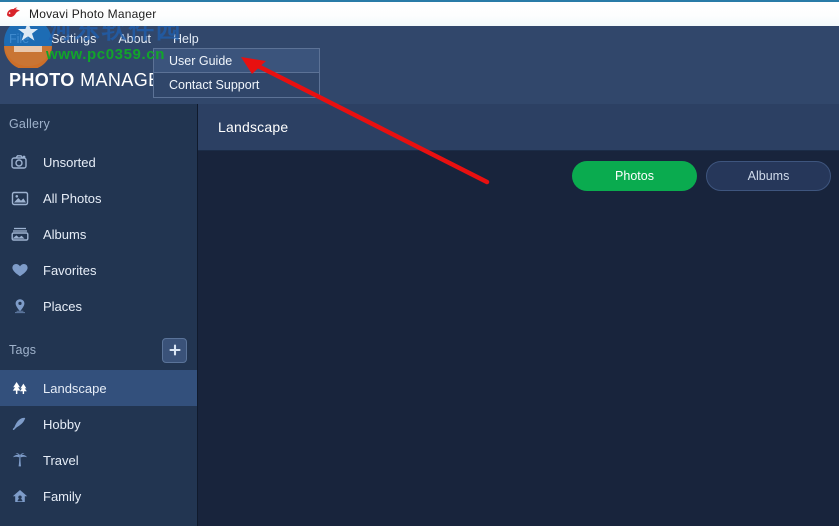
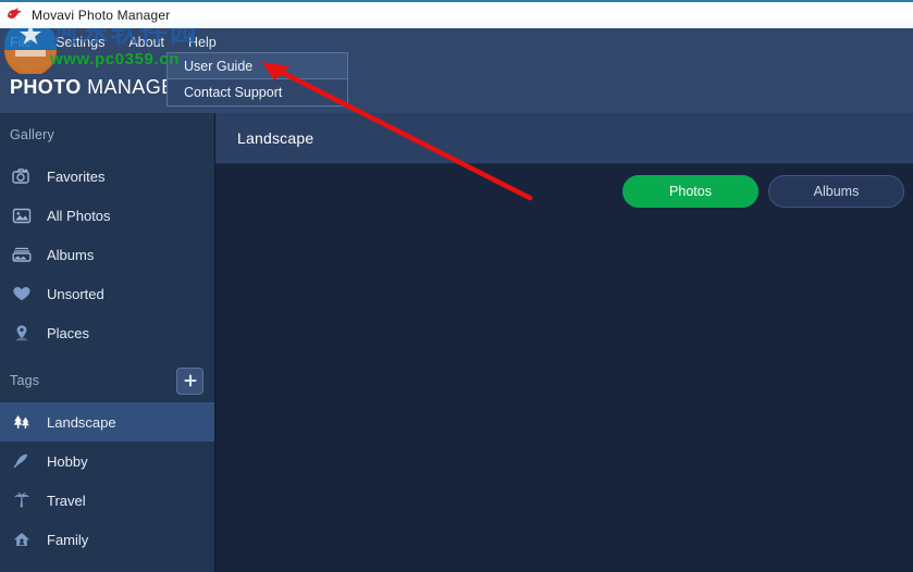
  Movavi Photo Manager
  File
  Settings
  About
  Help
  PHOTO MANAG
  User Guide
  Contact Support
  Gallery
- Unsorted
+ Favorites
  All Photos
  Albums
- Favorites
+ Unsorted
  Places
  Tags
  Landscape
  Hobby
  Travel
  Family
  Landscape
  Photos
  Albums
  河东软件园
  www.pc0359.cn
